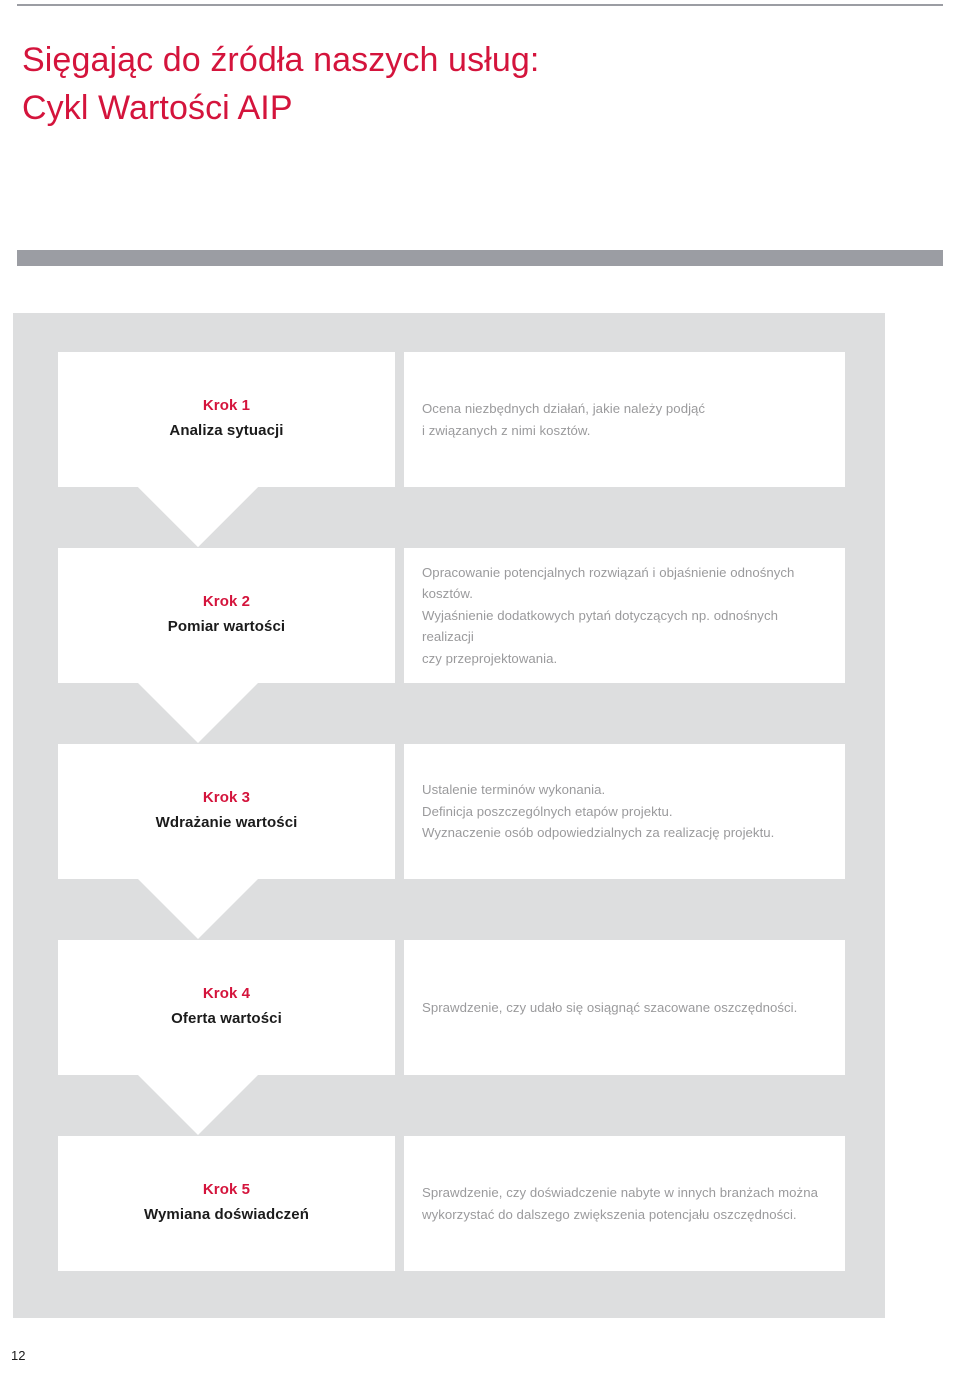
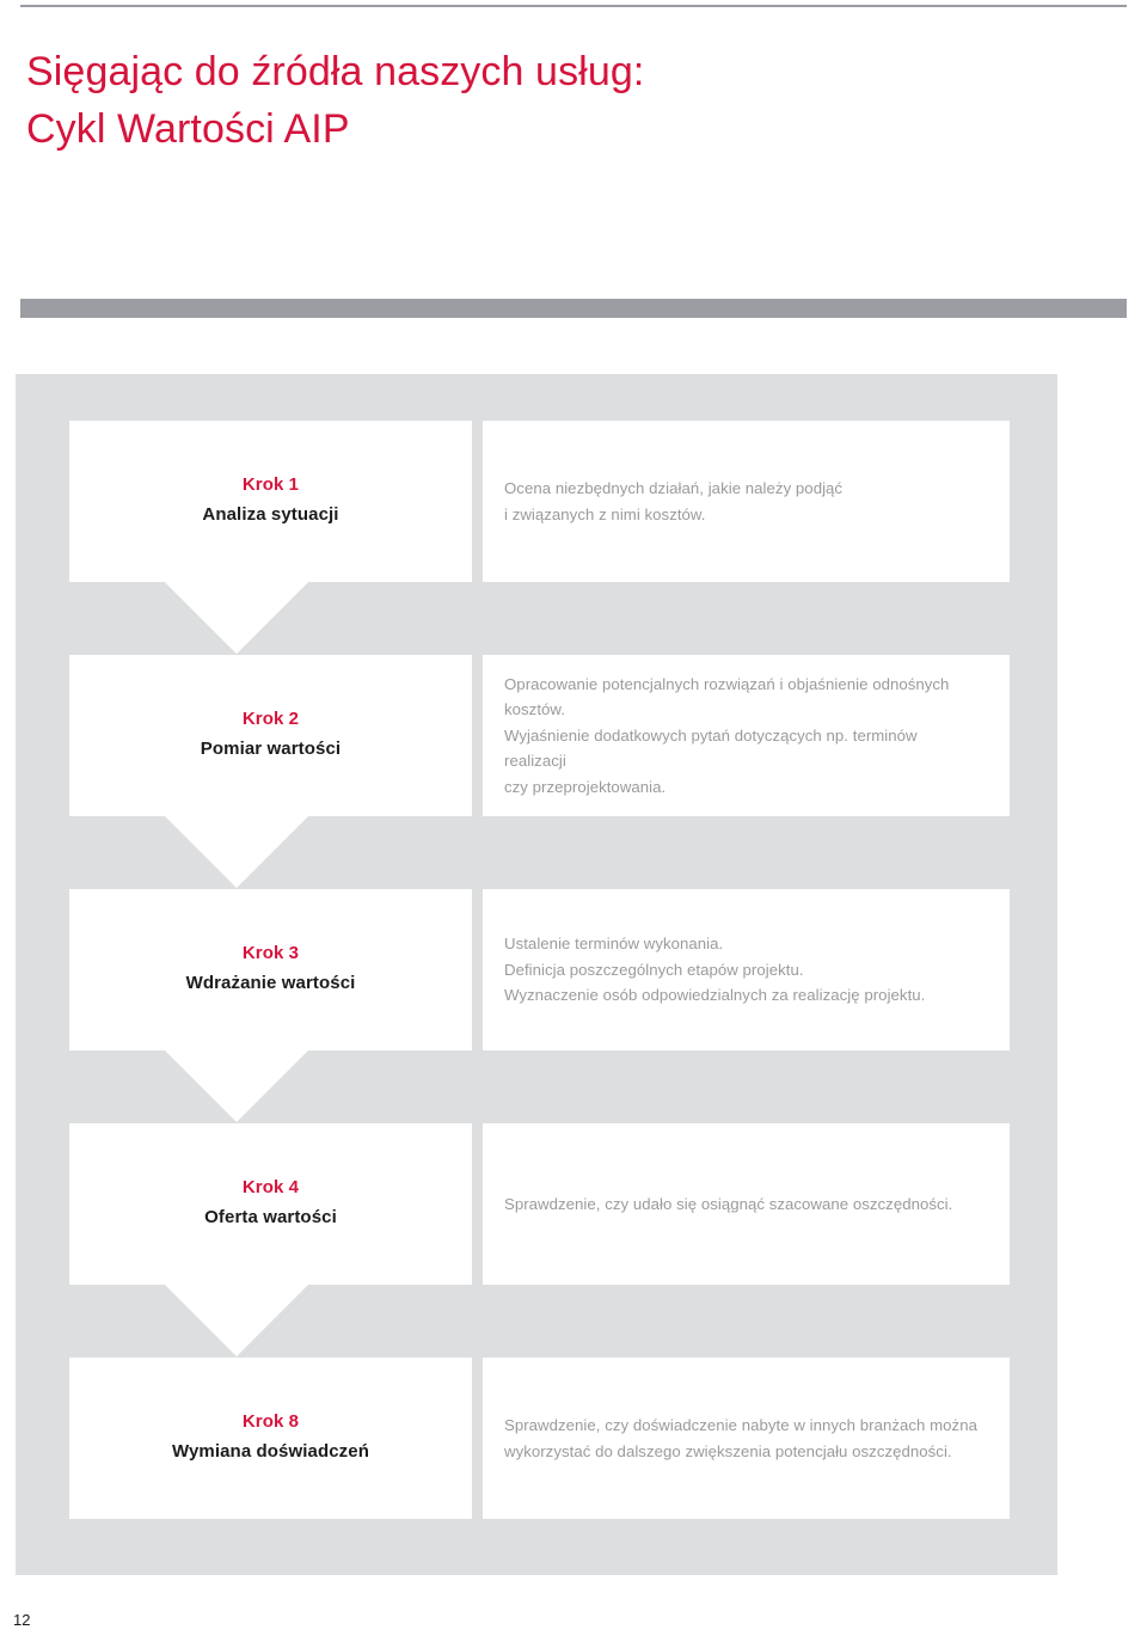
  Sięgając do źródła naszych usług:
  Cykl Wartości AIP
  Krok 1
  Analiza sytuacji
  Ocena niezbędnych działań, jakie należy podjąć
  i związanych z nimi kosztów.
  Krok 2
  Pomiar wartości
  Opracowanie potencjalnych rozwiązań i objaśnienie odnośnych kosztów.
- Wyjaśnienie dodatkowych pytań dotyczących np. odnośnych realizacji
+ Wyjaśnienie dodatkowych pytań dotyczących np. terminów realizacji
  czy przeprojektowania.
  Krok 3
  Wdrażanie wartości
  Ustalenie terminów wykonania.
  Definicja poszczególnych etapów projektu.
  Wyznaczenie osób odpowiedzialnych za realizację projektu.
  Krok 4
  Oferta wartości
  Sprawdzenie, czy udało się osiągnąć szacowane oszczędności.
- Krok 5
+ Krok 8
  Wymiana doświadczeń
  Sprawdzenie, czy doświadczenie nabyte w innych branżach można
  wykorzystać do dalszego zwiększenia potencjału oszczędności.
  12
